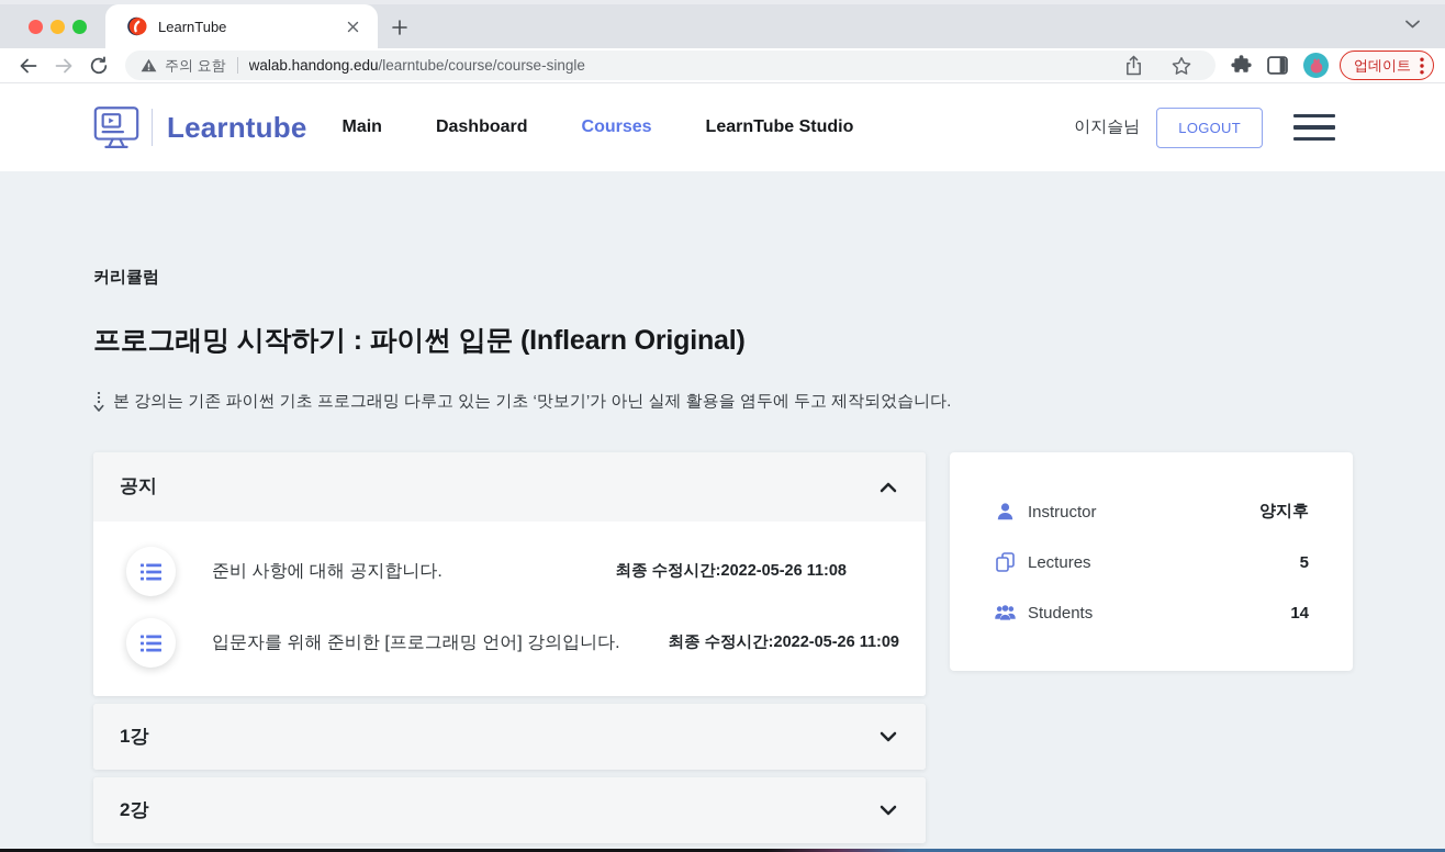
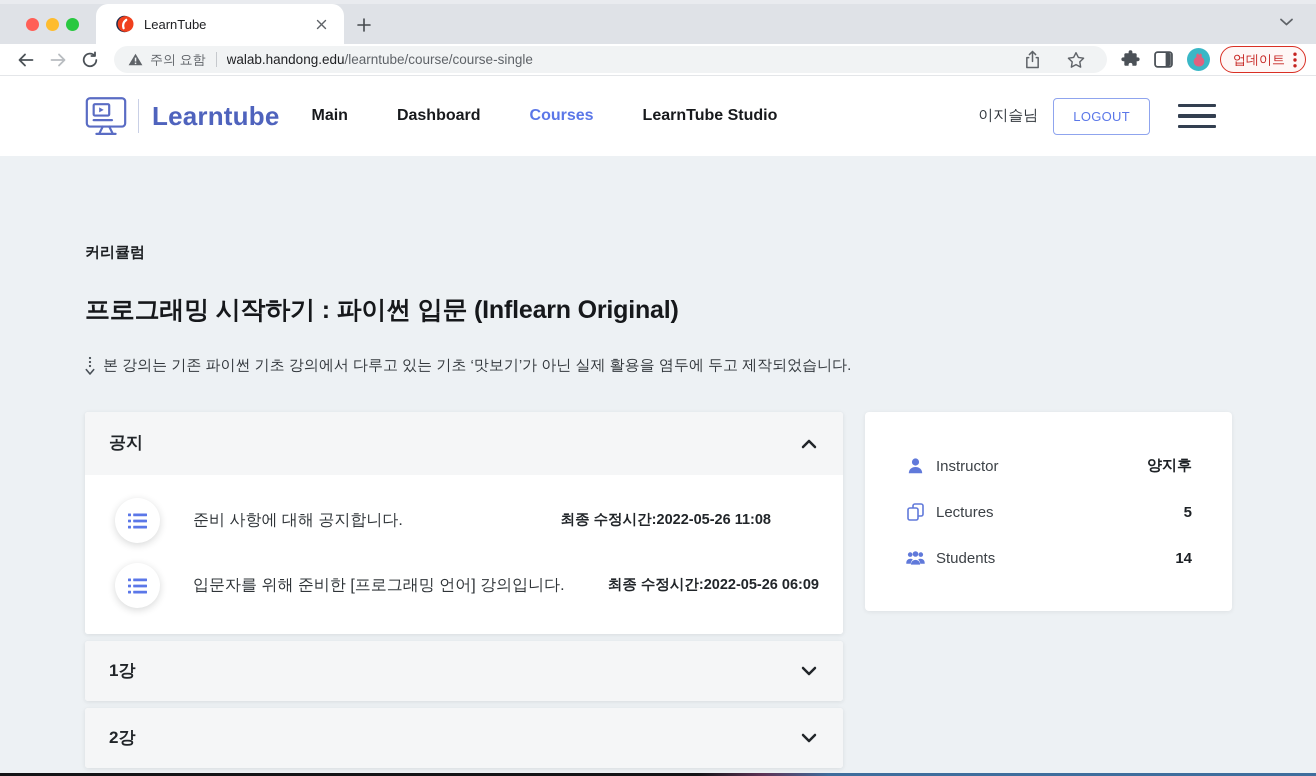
  LearnTube
  주의 요함
  walab.handong.edu/learntube/course/course-single
  업데이트
  Learntube
  Main
  Dashboard
  Courses
  LearnTube Studio
  이지슬님
  LOGOUT
  커리큘럼
  프로그래밍 시작하기 : 파이썬 입문 (Inflearn Original)
- 본 강의는 기존 파이썬 기초 프로그래밍 다루고 있는 기초 ‘맛보기’가 아닌 실제 활용을 염두에 두고 제작되었습니다.
+ 본 강의는 기존 파이썬 기초 강의에서 다루고 있는 기초 ‘맛보기’가 아닌 실제 활용을 염두에 두고 제작되었습니다.
  공지
  준비 사항에 대해 공지합니다.
  최종 수정시간:2022-05-26 11:08
  입문자를 위해 준비한 [프로그래밍 언어] 강의입니다.
- 최종 수정시간:2022-05-26 11:09
+ 최종 수정시간:2022-05-26 06:09
  1강
  2강
  Instructor
  양지후
  Lectures
  5
  Students
  14
